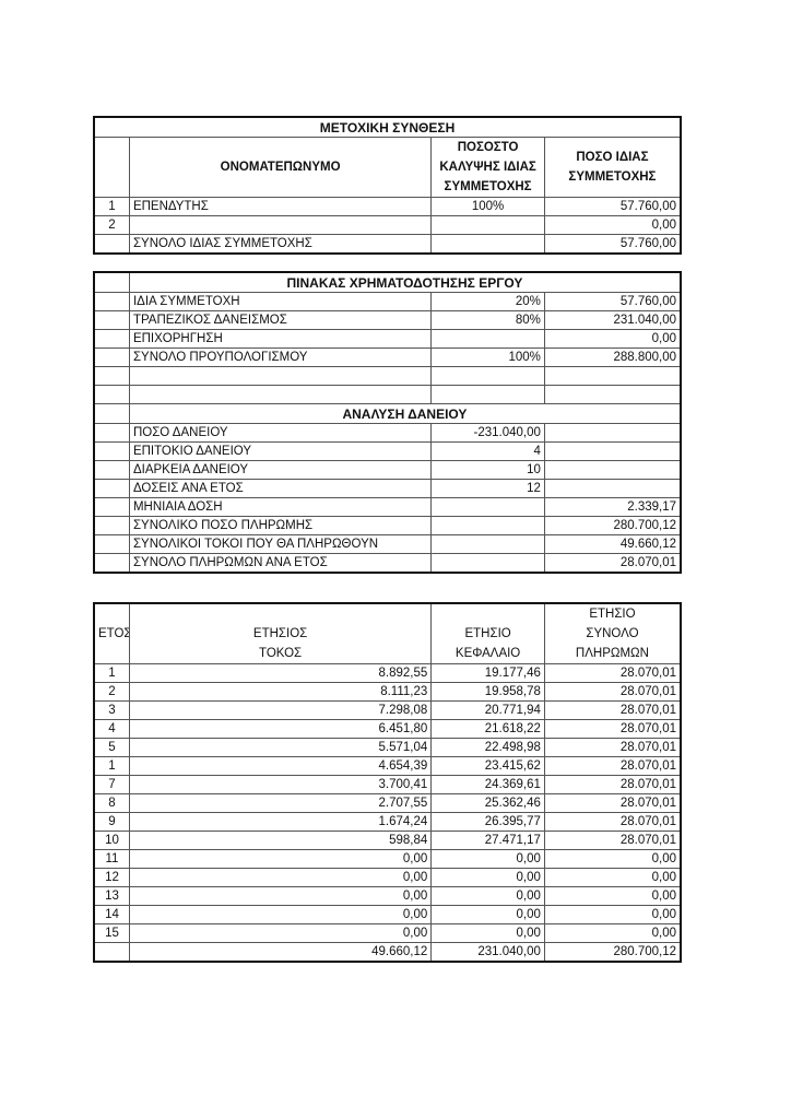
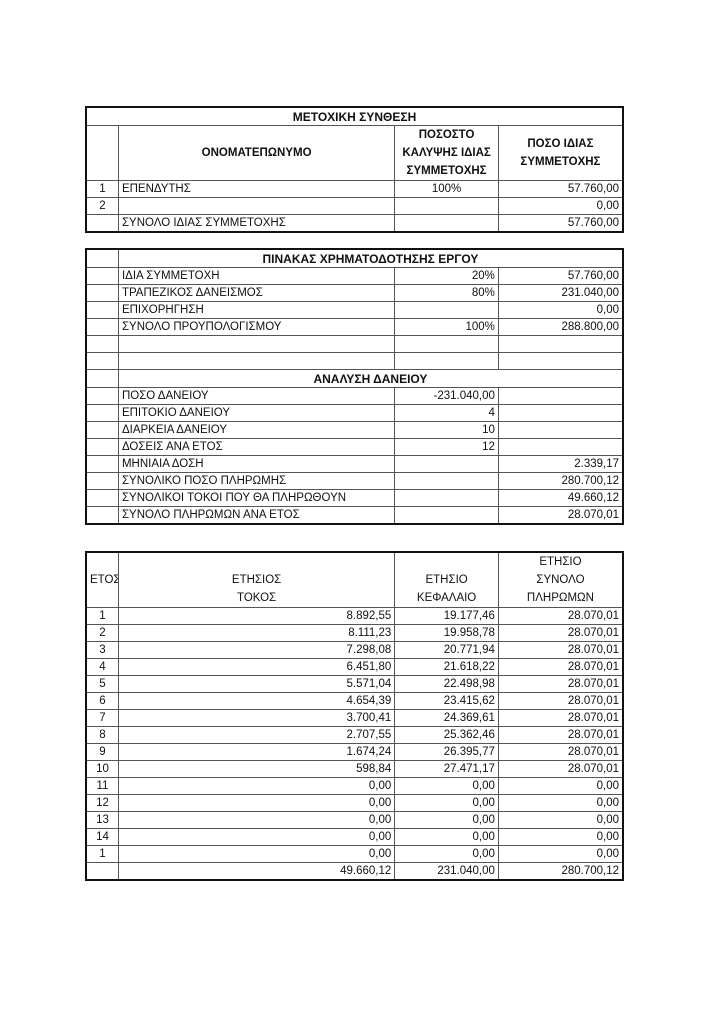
  ΜΕΤΟΧΙΚΗ ΣΥΝΘΕΣΗ
  	ΟΝΟΜΑΤΕΠΩΝΥΜΟ	ΠΟΣΟΣΤΟ ΚΑΛΥΨΗΣ ΙΔΙΑΣ ΣΥΜΜΕΤΟΧΗΣ	ΠΟΣΟ ΙΔΙΑΣ ΣΥΜΜΕΤΟΧΗΣ
  1	ΕΠΕΝΔΥΤΗΣ	100%	57.760,00
  2			0,00
  	ΣΥΝΟΛΟ ΙΔΙΑΣ ΣΥΜΜΕΤΟΧΗΣ		57.760,00
  	ΠΙΝΑΚΑΣ ΧΡΗΜΑΤΟΔΟΤΗΣΗΣ ΕΡΓΟΥ
  	ΙΔΙΑ ΣΥΜΜΕΤΟΧΗ	20%	57.760,00
  	ΤΡΑΠΕΖΙΚΟΣ ΔΑΝΕΙΣΜΟΣ	80%	231.040,00
  	ΕΠΙΧΟΡΗΓΗΣΗ		0,00
  	ΣΥΝΟΛΟ ΠΡΟΥΠΟΛΟΓΙΣΜΟΥ	100%	288.800,00
  	ΑΝΑΛΥΣΗ ΔΑΝΕΙΟΥ
  	ΠΟΣΟ ΔΑΝΕΙΟΥ	-231.040,00
  	ΕΠΙΤΟΚΙΟ ΔΑΝΕΙΟΥ	4
  	ΔΙΑΡΚΕΙΑ ΔΑΝΕΙΟΥ	10
  	ΔΟΣΕΙΣ ΑΝΑ ΕΤΟΣ	12
  	ΜΗΝΙΑΙΑ ΔΟΣΗ		2.339,17
  	ΣΥΝΟΛΙΚΟ ΠΟΣΟ ΠΛΗΡΩΜΗΣ		280.700,12
  	ΣΥΝΟΛΙΚΟΙ ΤΟΚΟΙ ΠΟΥ ΘΑ ΠΛΗΡΩΘΟΥΝ		49.660,12
  	ΣΥΝΟΛΟ ΠΛΗΡΩΜΩΝ ΑΝΑ ΕΤΟΣ		28.070,01
  ΕΤΟΣ	ΕΤΗΣΙΟΣ ΤΟΚΟΣ	ΕΤΗΣΙΟ ΚΕΦΑΛΑΙΟ	ΕΤΗΣΙΟ ΣΥΝΟΛΟ ΠΛΗΡΩΜΩΝ
  1	8.892,55	19.177,46	28.070,01
  2	8.111,23	19.958,78	28.070,01
  3	7.298,08	20.771,94	28.070,01
  4	6.451,80	21.618,22	28.070,01
  5	5.571,04	22.498,98	28.070,01
- 1	4.654,39	23.415,62	28.070,01
+ 6	4.654,39	23.415,62	28.070,01
  7	3.700,41	24.369,61	28.070,01
  8	2.707,55	25.362,46	28.070,01
  9	1.674,24	26.395,77	28.070,01
  10	598,84	27.471,17	28.070,01
  11	0,00	0,00	0,00
  12	0,00	0,00	0,00
  13	0,00	0,00	0,00
  14	0,00	0,00	0,00
- 15	0,00	0,00	0,00
+ 1	0,00	0,00	0,00
  	49.660,12	231.040,00	280.700,12
